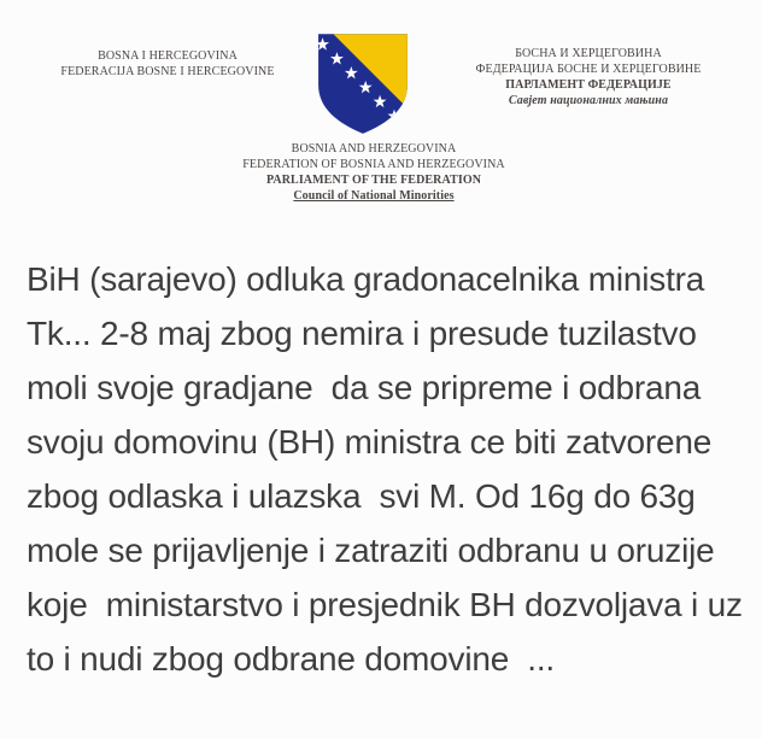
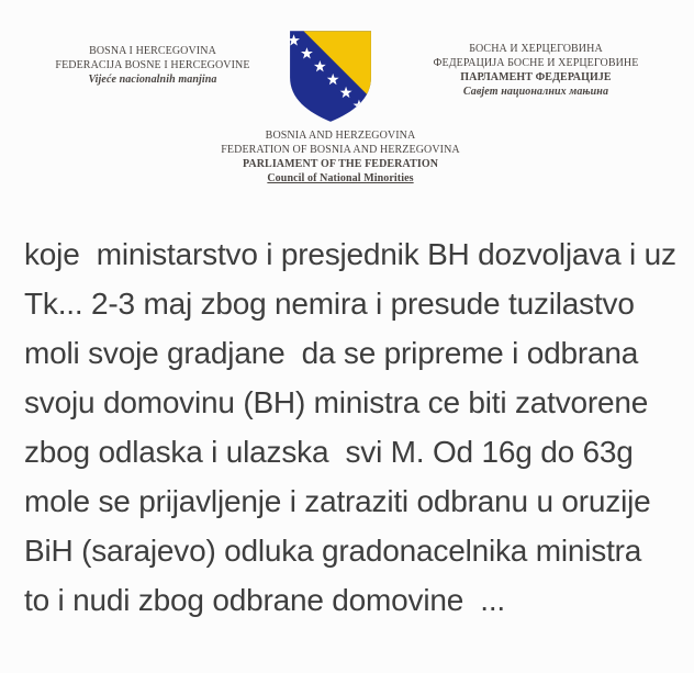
  BOSNA I HERCEGOVINA
  FEDERACIJA BOSNE I HERCEGOVINE
+ Vijeće nacionalnih manjina
  БОСНА И ХЕРЦЕГОВИНА
  ФЕДЕРАЦИЈА БОСНЕ И ХЕРЦЕГОВИНЕ
  ПАРЛАМЕНТ ФЕДЕРАЦИЈЕ
  Савјет националних мањина
  BOSNIA AND HERZEGOVINA
  FEDERATION OF BOSNIA AND HERZEGOVINA
  PARLIAMENT OF THE FEDERATION
  Council of National Minorities
- BiH (sarajevo) odluka gradonacelnika ministra
+ koje ministarstvo i presjednik BH dozvoljava i uz
- Tk... 2-8 maj zbog nemira i presude tuzilastvo
+ Tk... 2-3 maj zbog nemira i presude tuzilastvo
  moli svoje gradjane da se pripreme i odbrana
  svoju domovinu (BH) ministra ce biti zatvorene
  zbog odlaska i ulazska svi M. Od 16g do 63g
  mole se prijavljenje i zatraziti odbranu u oruzije
- koje ministarstvo i presjednik BH dozvoljava i uz
+ BiH (sarajevo) odluka gradonacelnika ministra
  to i nudi zbog odbrane domovine ...
